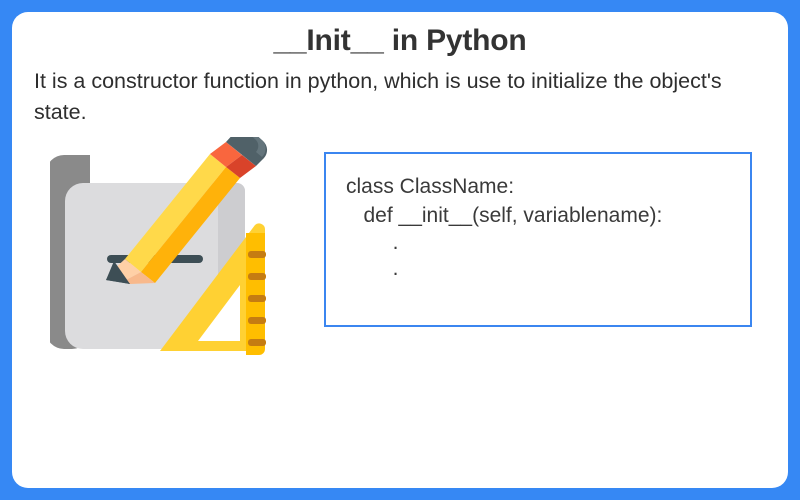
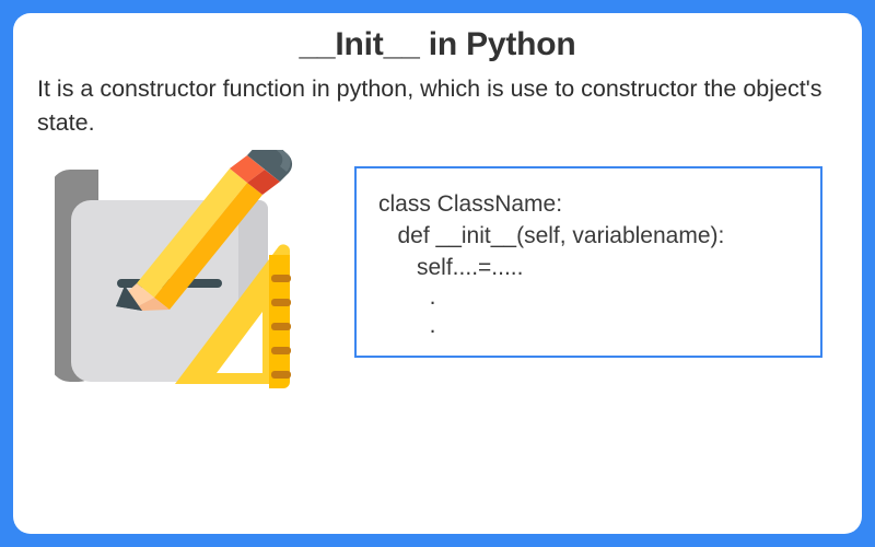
  __Init__ in Python
- It is a constructor function in python, which is use to initialize the object's state.
+ It is a constructor function in python, which is use to constructor the object's state.
  class ClassName:
  def __init__(self, variablename):
+ self....=.....
  .
  .
